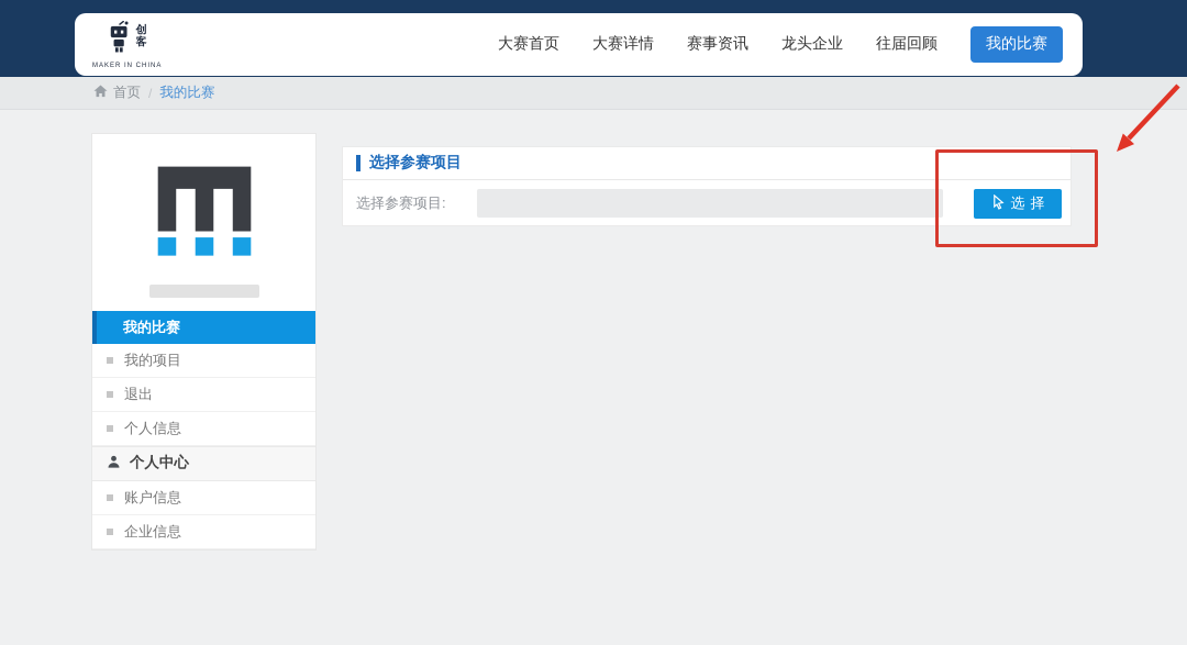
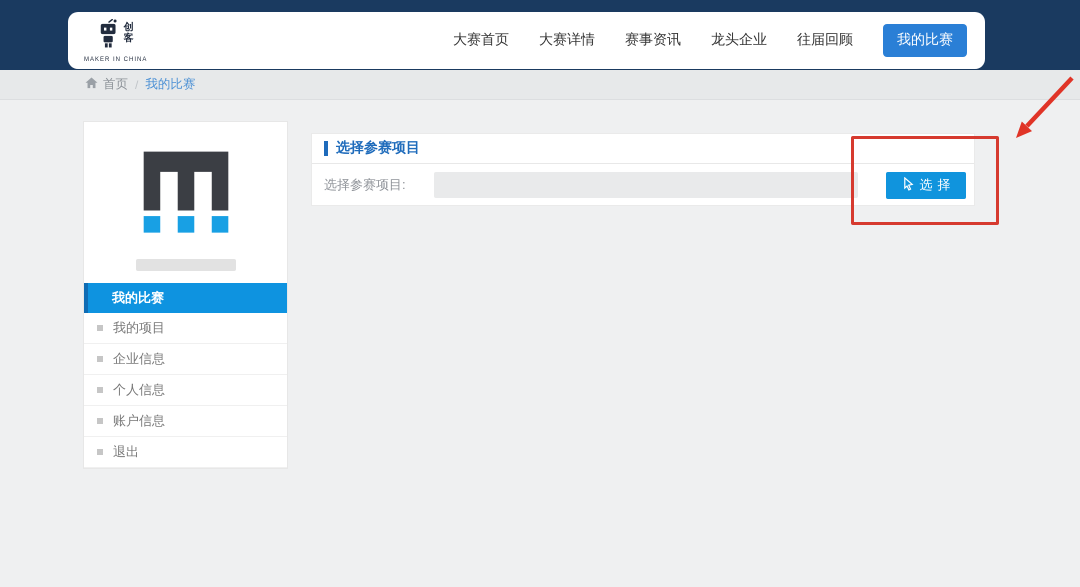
  创
  客
  大赛首页
  大赛详情
  赛事资讯
  龙头企业
  往届回顾
  我的比赛
  首页
  /
  我的比赛
  我的比赛
  我的项目
- 退出
+ 企业信息
  个人信息
- 个人中心
  账户信息
- 企业信息
+ 退出
  选择参赛项目
  选择参赛项目:
  选择
